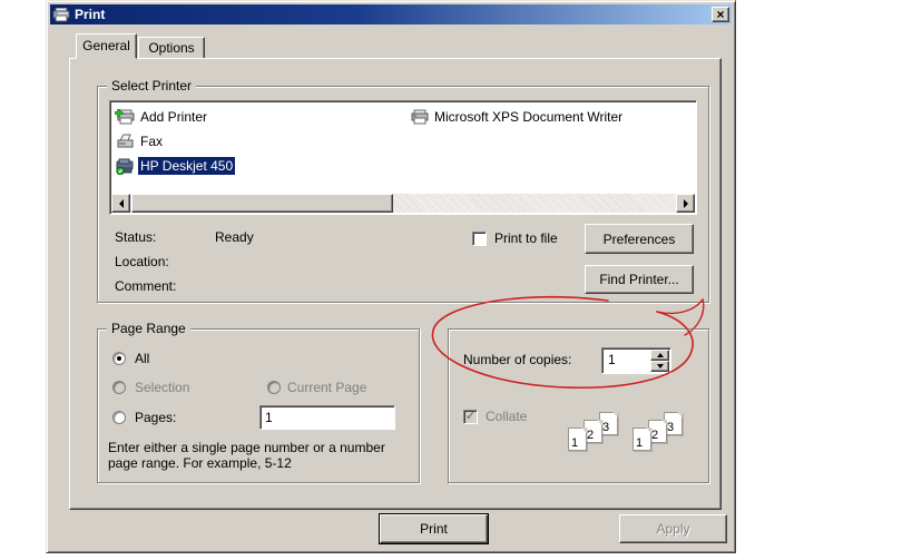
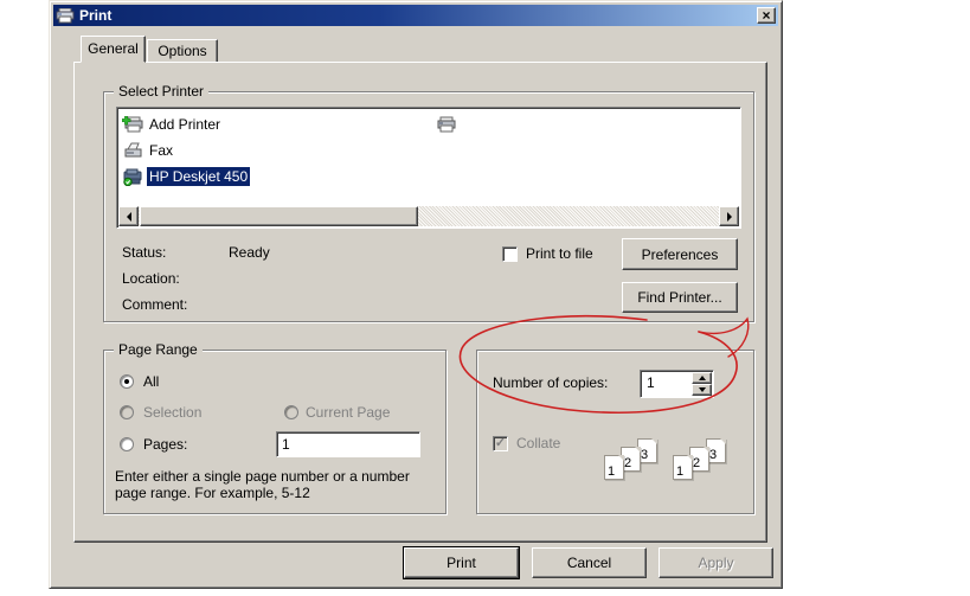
  Print
  ×
  General
  Options
  Select Printer
  Add Printer
  Fax
  HP Deskjet 450
- Microsoft XPS Document Writer
  Status:
  Ready
  Location:
  Comment:
  Print to file
  Preferences
  Find Printer...
  Page Range
  All
  Selection
  Current Page
  Pages:
  1
  Enter either a single page number or a number page range. For example, 5-12
  Number of copies:
  1
  ✓
  Collate
  3
  2
  1
  3
  2
  1
  Print
+ Cancel
  Apply
